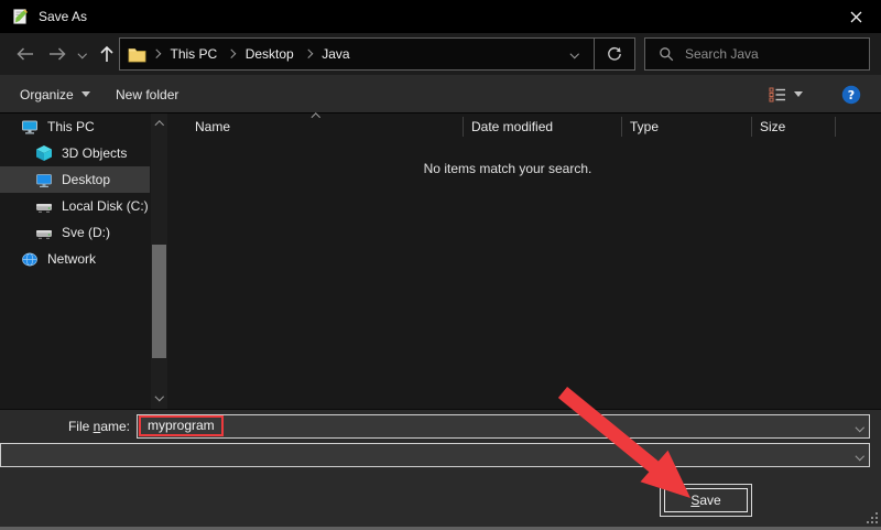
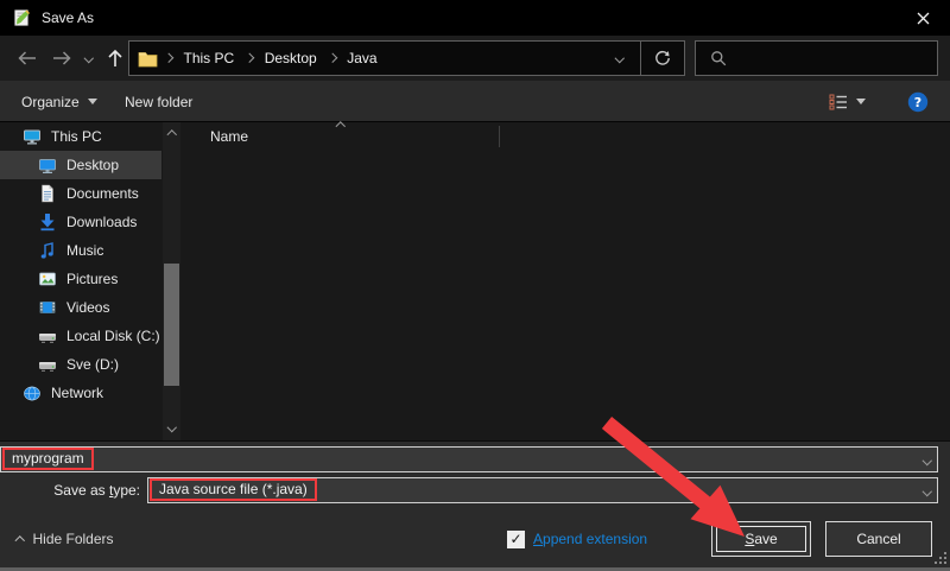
  Save As
  This PC
  Desktop
  Java
- Search Java
  Organize
  New folder
  ?
  This PC
- 3D Objects
  Desktop
+ Documents
+ Downloads
+ Music
+ Pictures
+ Videos
  Local Disk (C:)
  Sve (D:)
  Network
  Name
- Date modified
- Type
- Size
- No items match your search.
- File name:
  myprogram
+ Save as type:
+ Java source file (*.java)
+ Hide Folders
+ ✓
+ Append extension
  Save
+ Cancel
